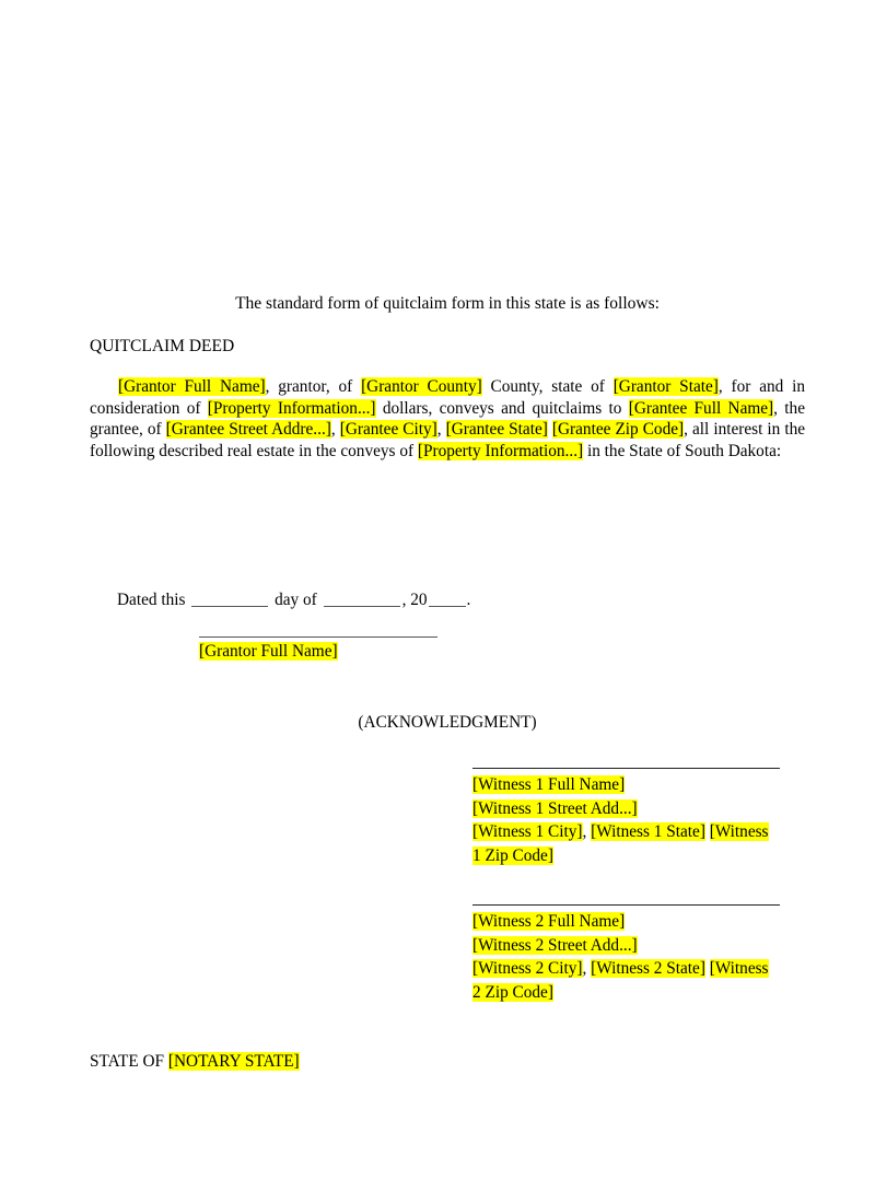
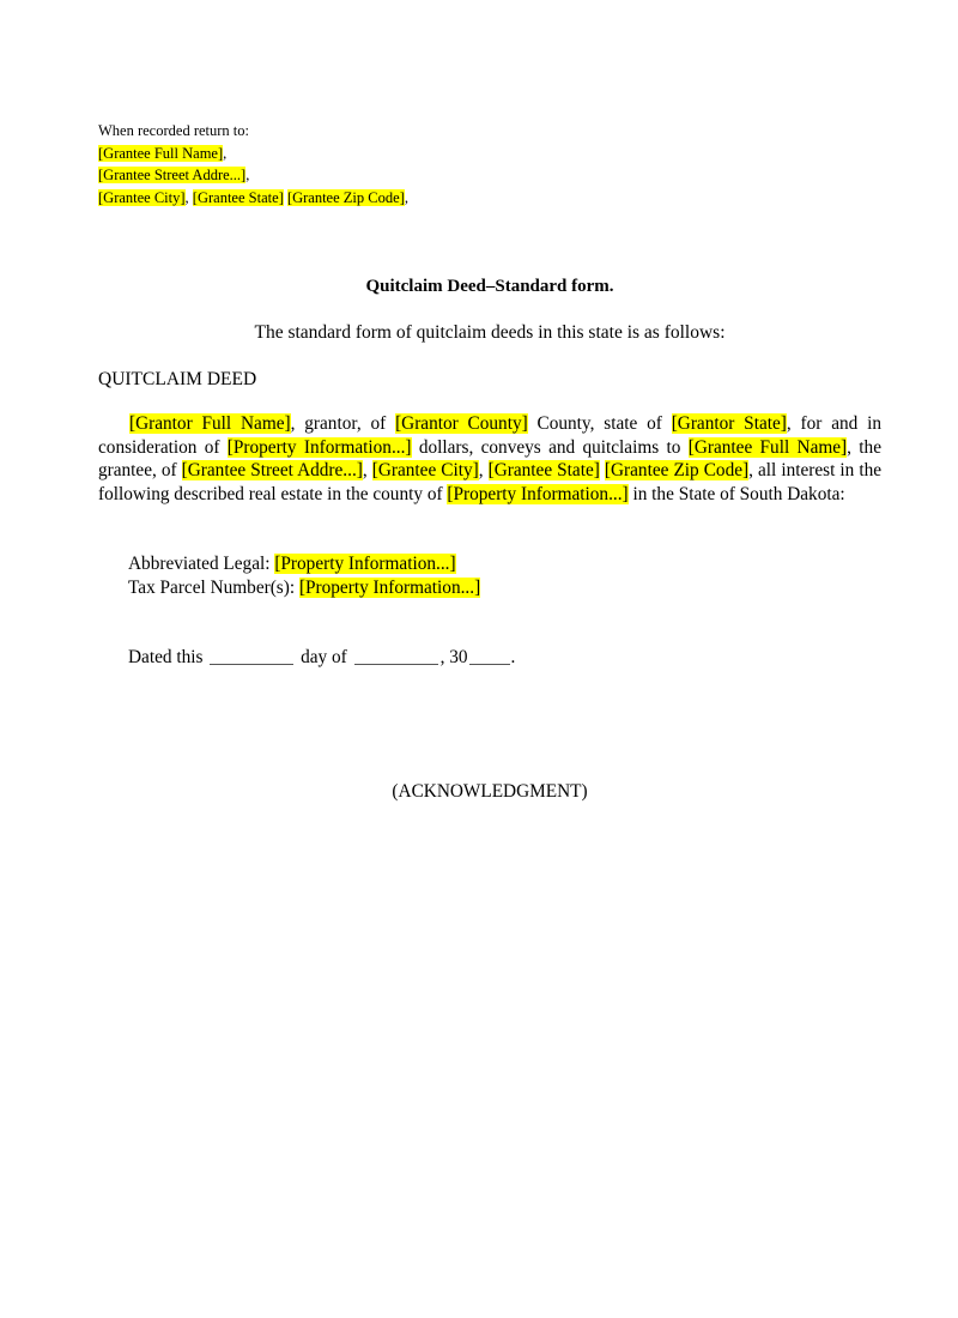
+ When recorded return to:
+ [Grantee Full Name],
+ [Grantee Street Addre...],
+ [Grantee City], [Grantee State] [Grantee Zip Code],
+ Quitclaim Deed–Standard form.
- The standard form of quitclaim form in this state is as follows:
+ The standard form of quitclaim deeds in this state is as follows:
  QUITCLAIM DEED
- [Grantor Full Name], grantor, of [Grantor County] County, state of [Grantor State], for and in consideration of [Property Information...] dollars, conveys and quitclaims to [Grantee Full Name], the grantee, of [Grantee Street Addre...], [Grantee City], [Grantee State] [Grantee Zip Code], all interest in the following described real estate in the conveys of [Property Information...] in the State of South Dakota:
+ [Grantor Full Name], grantor, of [Grantor County] County, state of [Grantor State], for and in consideration of [Property Information...] dollars, conveys and quitclaims to [Grantee Full Name], the grantee, of [Grantee Street Addre...], [Grantee City], [Grantee State] [Grantee Zip Code], all interest in the following described real estate in the county of [Property Information...] in the State of South Dakota:
+ Abbreviated Legal: [Property Information...]
+ Tax Parcel Number(s): [Property Information...]
- Dated this day of , 20 .
+ Dated this day of , 30 .
- [Grantor Full Name]
  (ACKNOWLEDGMENT)
- [Witness 1 Full Name]
- [Witness 1 Street Add...]
- [Witness 1 City], [Witness 1 State] [Witness 1 Zip Code]
- [Witness 2 Full Name]
- [Witness 2 Street Add...]
- [Witness 2 City], [Witness 2 State] [Witness 2 Zip Code]
- STATE OF [NOTARY STATE]
